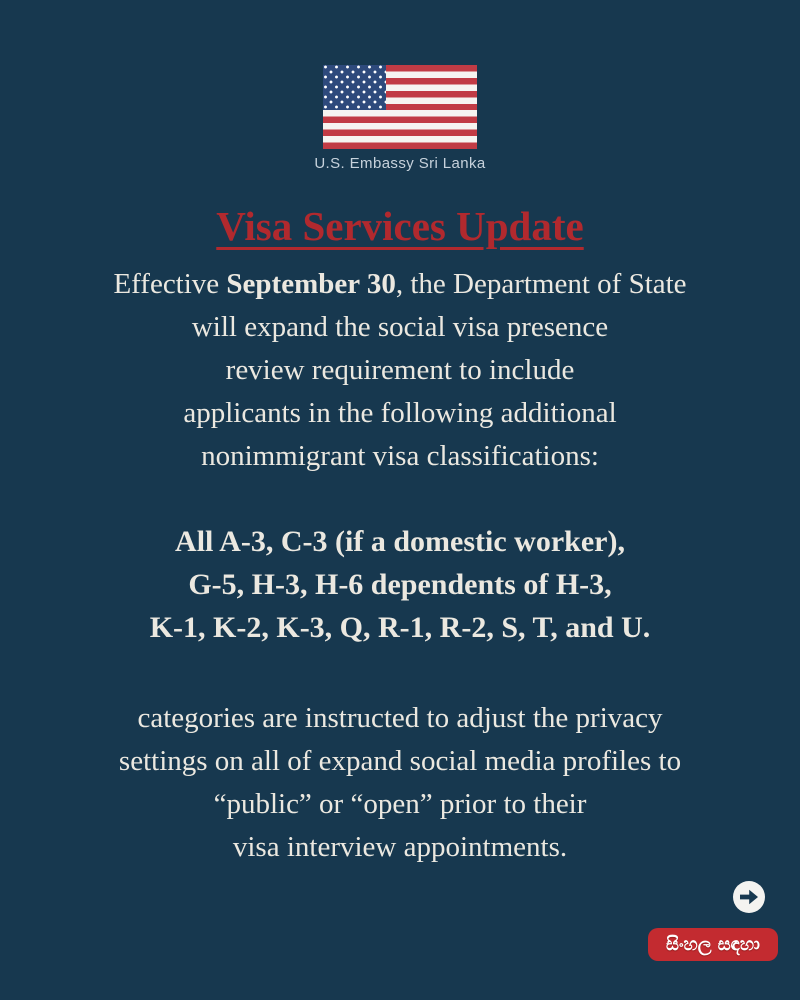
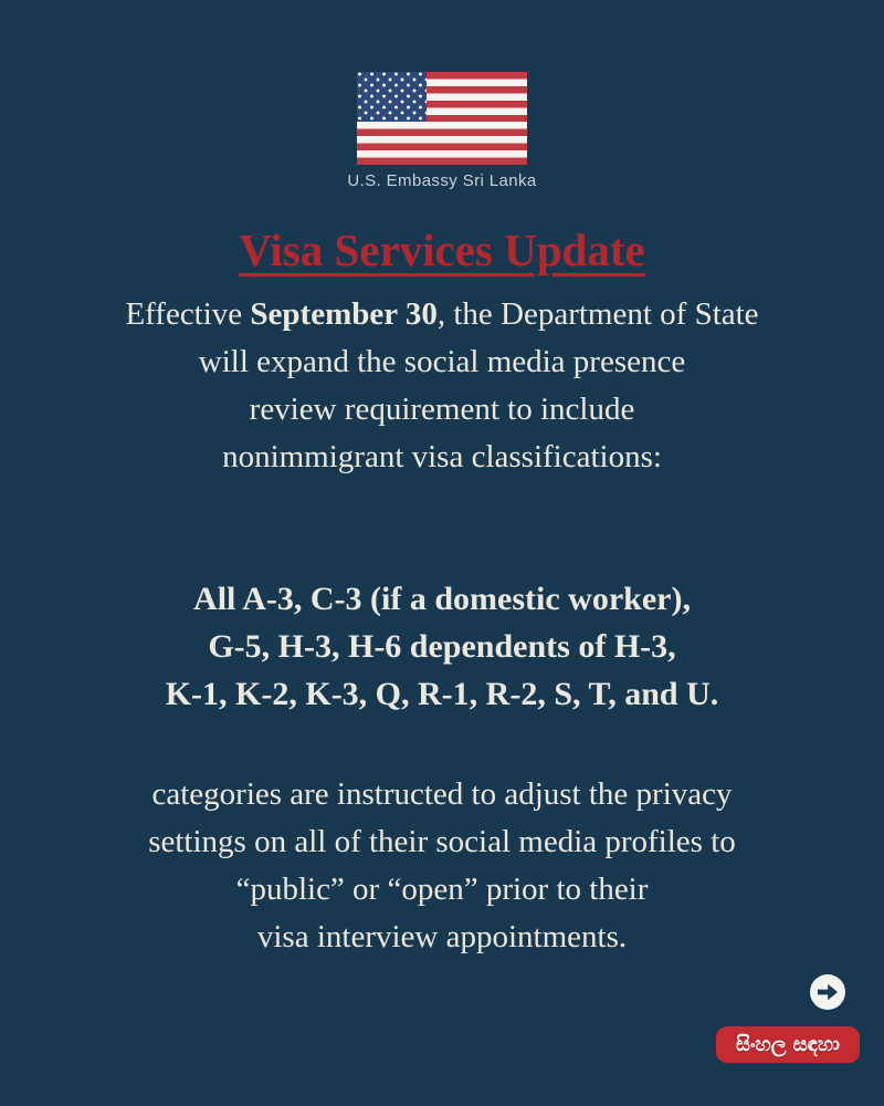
  U.S. Embassy Sri Lanka
  Visa Services Update
  Effective September 30, the Department of State
- will expand the social visa presence
+ will expand the social media presence
  review requirement to include
- applicants in the following additional
  nonimmigrant visa classifications:
  All A-3, C-3 (if a domestic worker),
  G-5, H-3, H-6 dependents of H-3,
  K-1, K-2, K-3, Q, R-1, R-2, S, T, and U.
  categories are instructed to adjust the privacy
- settings on all of expand social media profiles to
+ settings on all of their social media profiles to
  “public” or “open” prior to their
  visa interview appointments.
  සිංහල සඳහා
